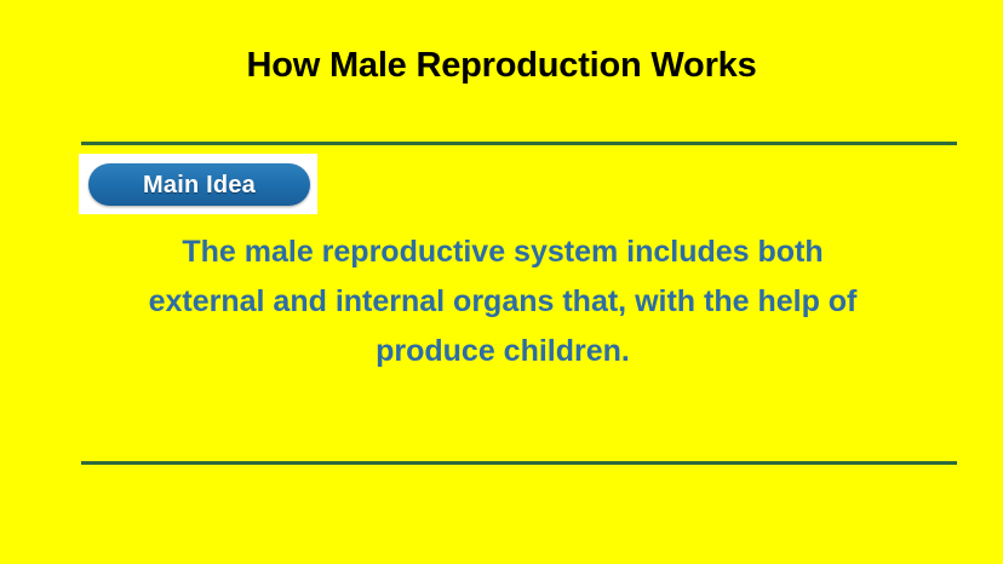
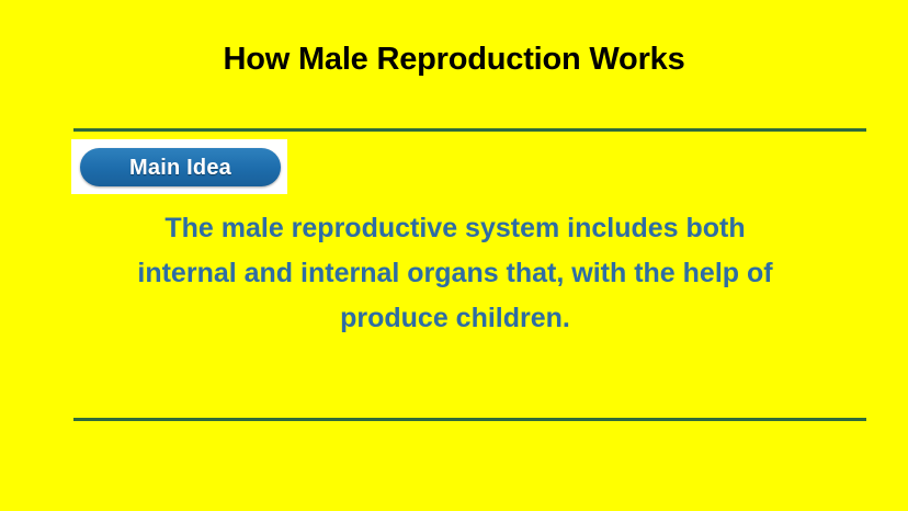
  How Male Reproduction Works
  Main Idea
  The male reproductive system includes both
- external and internal organs that, with the help of
+ internal and internal organs that, with the help of
  produce children.
